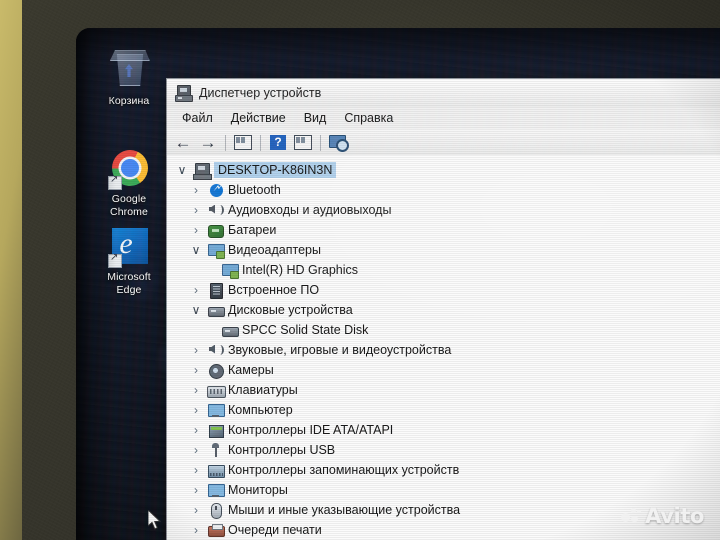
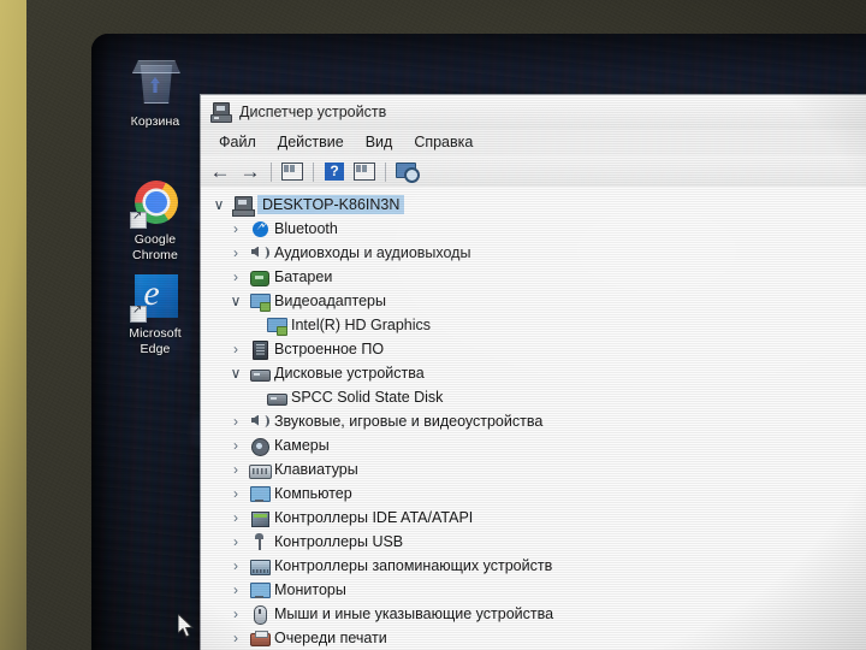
- Avito
